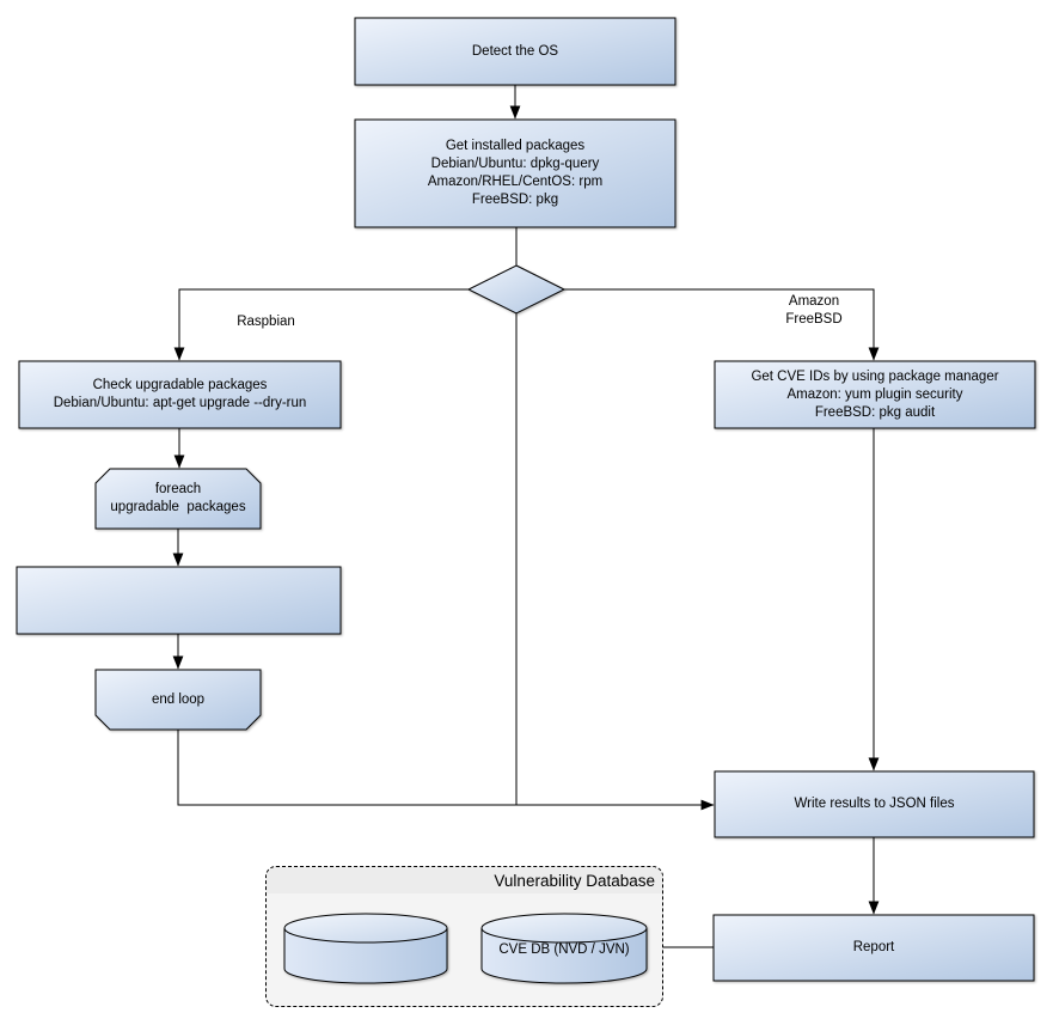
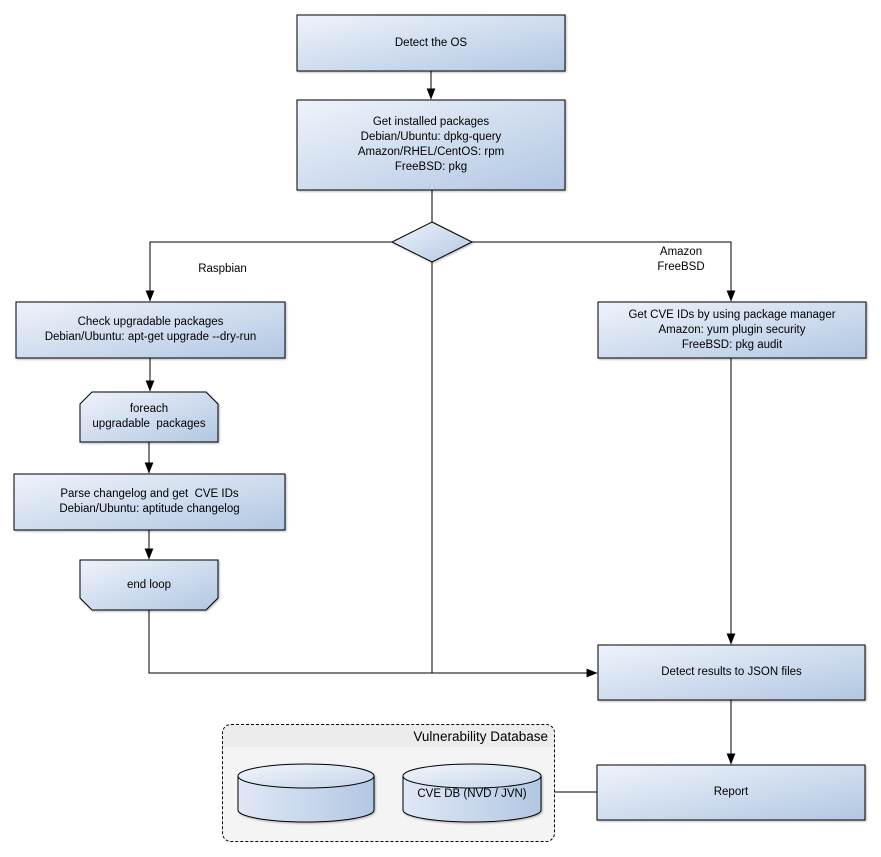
  Vulnerability Database
  Detect the OS
  Get installed packages
  Debian/Ubuntu: dpkg-query
  Amazon/RHEL/CentOS: rpm
  FreeBSD: pkg
  Check upgradable packages
  Debian/Ubuntu: apt-get upgrade --dry-run
  foreach
  upgradable packages
+ Parse changelog and get CVE IDs
+ Debian/Ubuntu: aptitude changelog
  end loop
  Get CVE IDs by using package manager
  Amazon: yum plugin security
  FreeBSD: pkg audit
- Write results to JSON files
+ Detect results to JSON files
  Report
  Raspbian
  Amazon
  FreeBSD
  CVE DB (NVD / JVN)
